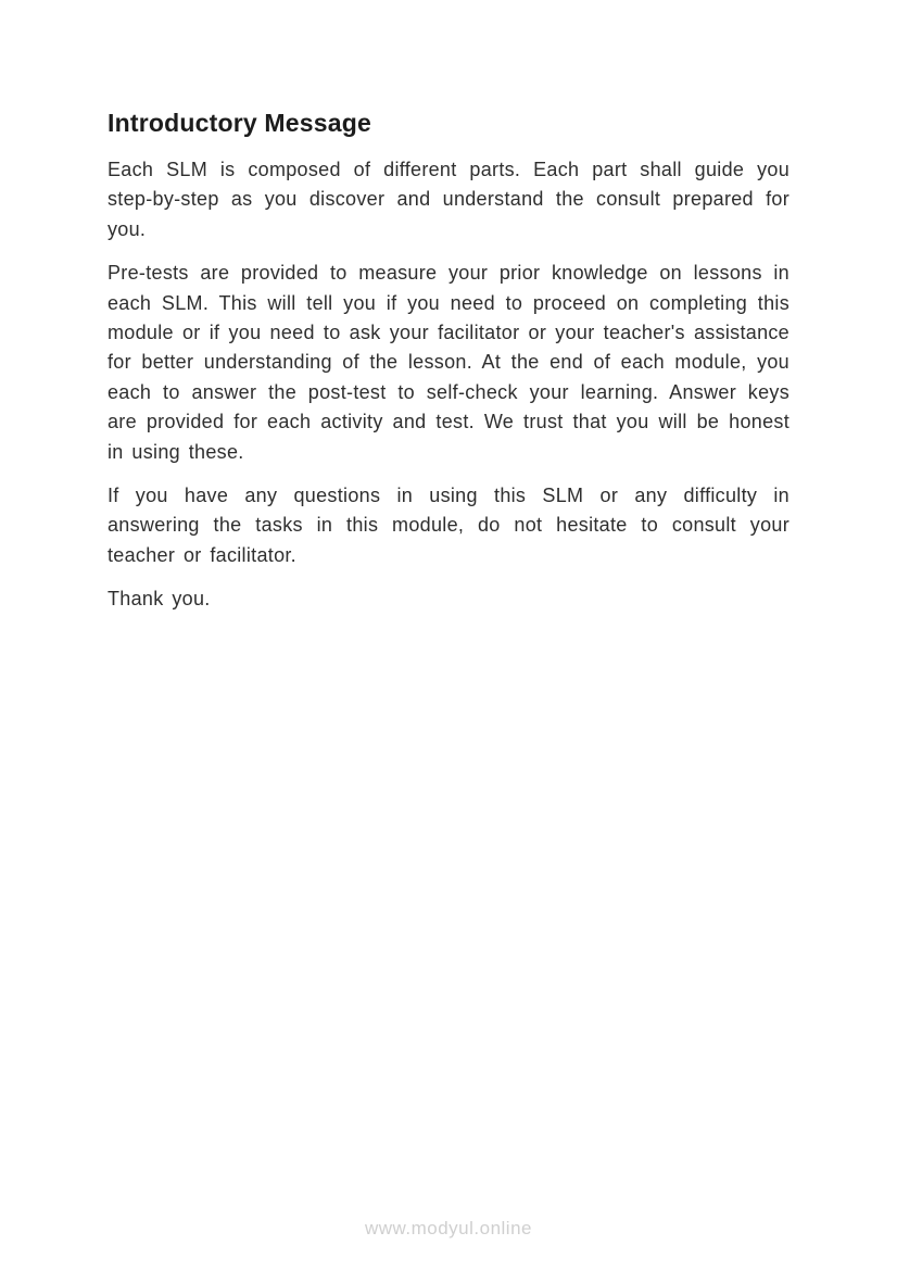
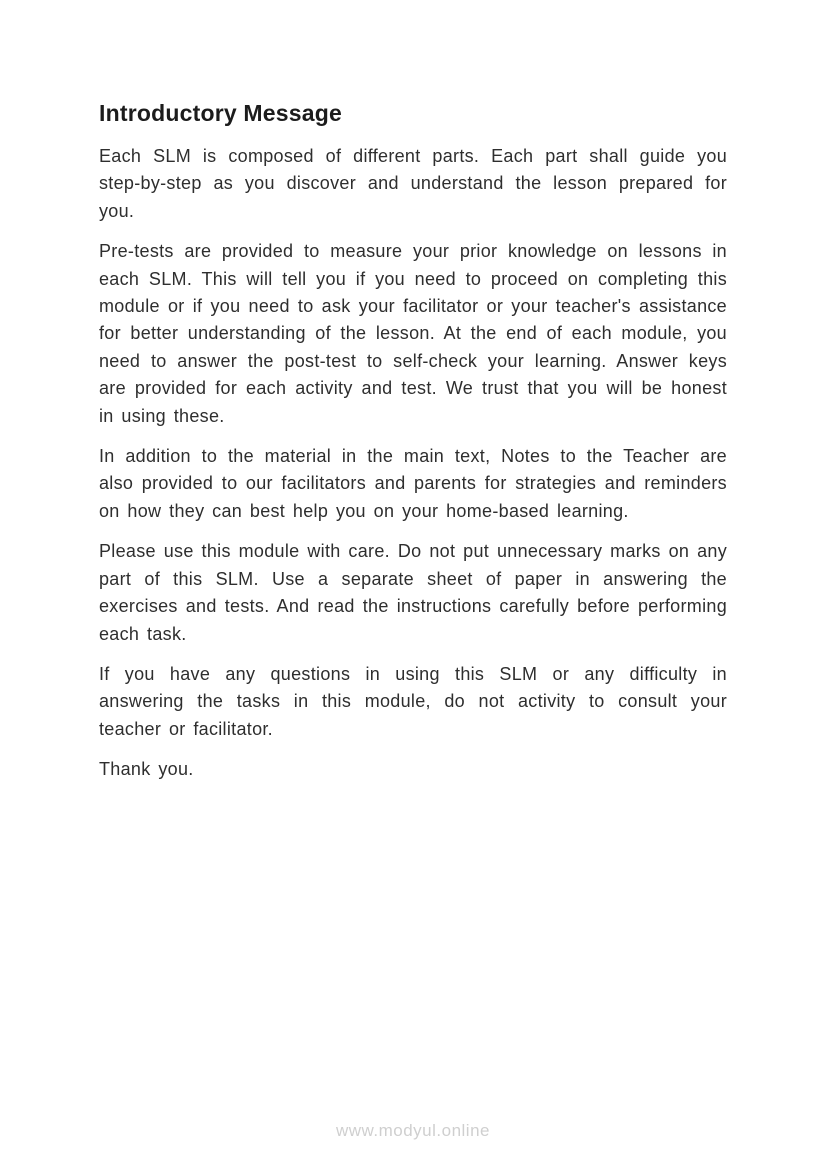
  Introductory Message
- Each SLM is composed of different parts. Each part shall guide you step-by-step as you discover and understand the consult prepared for you.
+ Each SLM is composed of different parts. Each part shall guide you step-by-step as you discover and understand the lesson prepared for you.
- Pre-tests are provided to measure your prior knowledge on lessons in each SLM. This will tell you if you need to proceed on completing this module or if you need to ask your facilitator or your teacher's assistance for better understanding of the lesson. At the end of each module, you each to answer the post-test to self-check your learning. Answer keys are provided for each activity and test. We trust that you will be honest in using these.
+ Pre-tests are provided to measure your prior knowledge on lessons in each SLM. This will tell you if you need to proceed on completing this module or if you need to ask your facilitator or your teacher's assistance for better understanding of the lesson. At the end of each module, you need to answer the post-test to self-check your learning. Answer keys are provided for each activity and test. We trust that you will be honest in using these.
+ In addition to the material in the main text, Notes to the Teacher are also provided to our facilitators and parents for strategies and reminders on how they can best help you on your home-based learning.
+ Please use this module with care. Do not put unnecessary marks on any part of this SLM. Use a separate sheet of paper in answering the exercises and tests. And read the instructions carefully before performing each task.
- If you have any questions in using this SLM or any difficulty in answering the tasks in this module, do not hesitate to consult your teacher or facilitator.
+ If you have any questions in using this SLM or any difficulty in answering the tasks in this module, do not activity to consult your teacher or facilitator.
  Thank you.
  www.modyul.online
